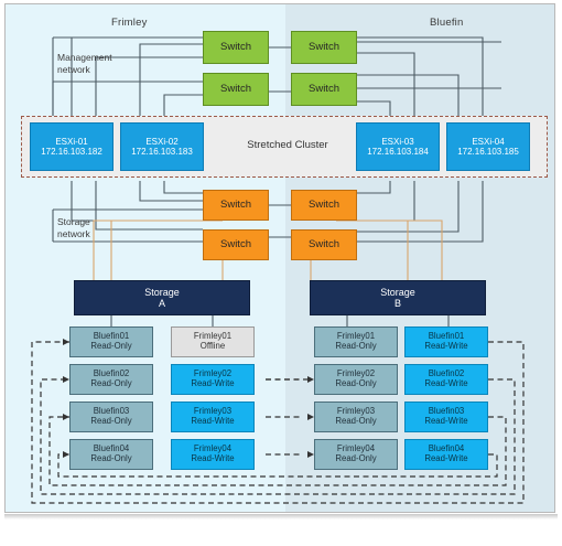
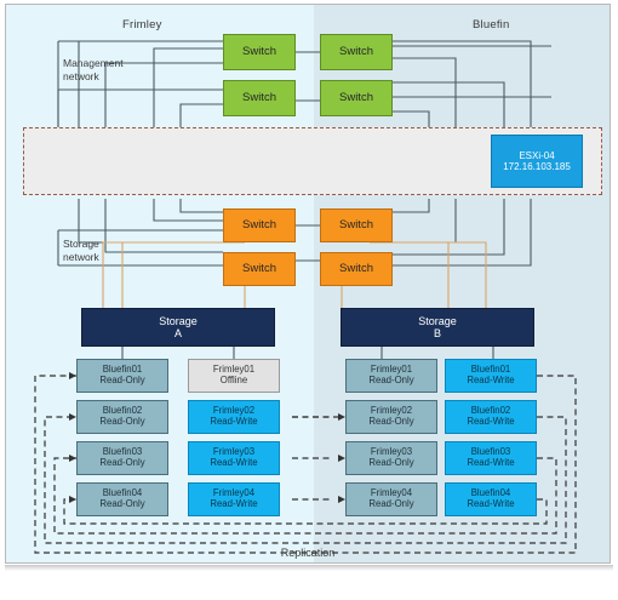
  Frimley
  Bluefin
  Management
  network
  Switch
  Switch
  Switch
  Switch
- Stretched Cluster
- ESXi-01
- 172.16.103.182
- ESXi-02
- 172.16.103.183
- ESXi-03
- 172.16.103.184
  ESXi-04
  172.16.103.185
  Storage
  network
  Switch
  Switch
  Switch
  Switch
  Storage
  A
  Storage
  B
  Bluefin01
  Read-Only
  Bluefin02
  Read-Only
  Bluefin03
  Read-Only
  Bluefin04
  Read-Only
  Frimley01
  Offline
  Frimley02
  Read-Write
  Frimley03
  Read-Write
  Frimley04
  Read-Write
  Frimley01
  Read-Only
  Frimley02
  Read-Only
  Frimley03
  Read-Only
  Frimley04
  Read-Only
  Bluefin01
  Read-Write
  Bluefin02
  Read-Write
  Bluefin03
  Read-Write
  Bluefin04
  Read-Write
+ Replication
